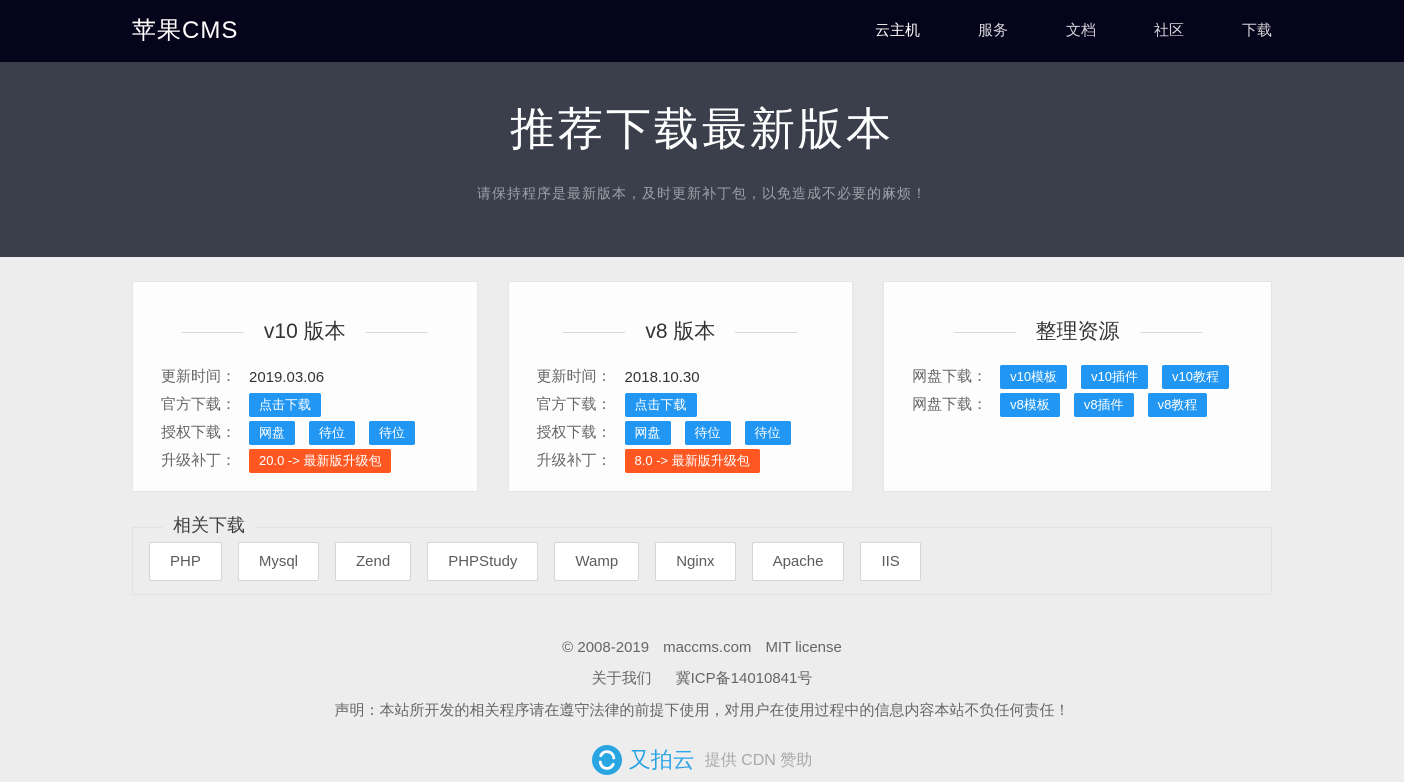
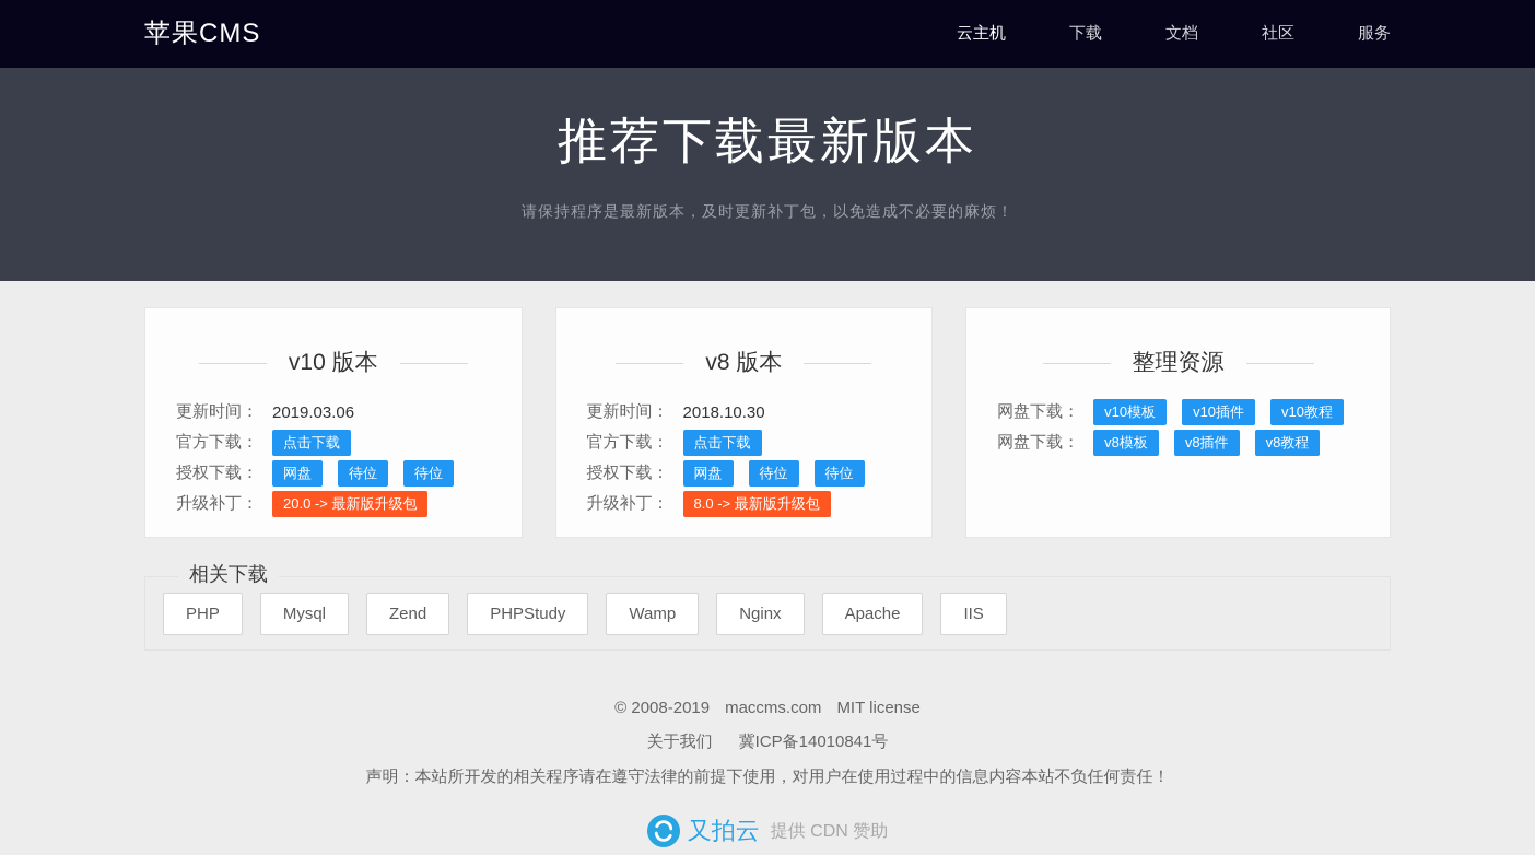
  苹果CMS
  云主机
- 服务
+ 下载
  文档
  社区
- 下载
+ 服务
  推荐下载最新版本
  请保持程序是最新版本，及时更新补丁包，以免造成不必要的麻烦！
  v10 版本
  更新时间：
  2019.03.06
  官方下载：
  点击下载
  授权下载：
  网盘
  待位
  待位
  升级补丁：
  20.0 -> 最新版升级包
  v8 版本
  更新时间：
  2018.10.30
  官方下载：
  点击下载
  授权下载：
  网盘
  待位
  待位
  升级补丁：
  8.0 -> 最新版升级包
  整理资源
  网盘下载：
  v10模板
  v10插件
  v10教程
  网盘下载：
  v8模板
  v8插件
  v8教程
  相关下载
  PHP Mysql Zend PHPStudy Wamp Nginx Apache IIS
  © 2008-2019 maccms.com MIT license
  关于我们 冀ICP备14010841号
  声明：本站所开发的相关程序请在遵守法律的前提下使用，对用户在使用过程中的信息内容本站不负任何责任！
  又拍云
  提供 CDN 赞助
